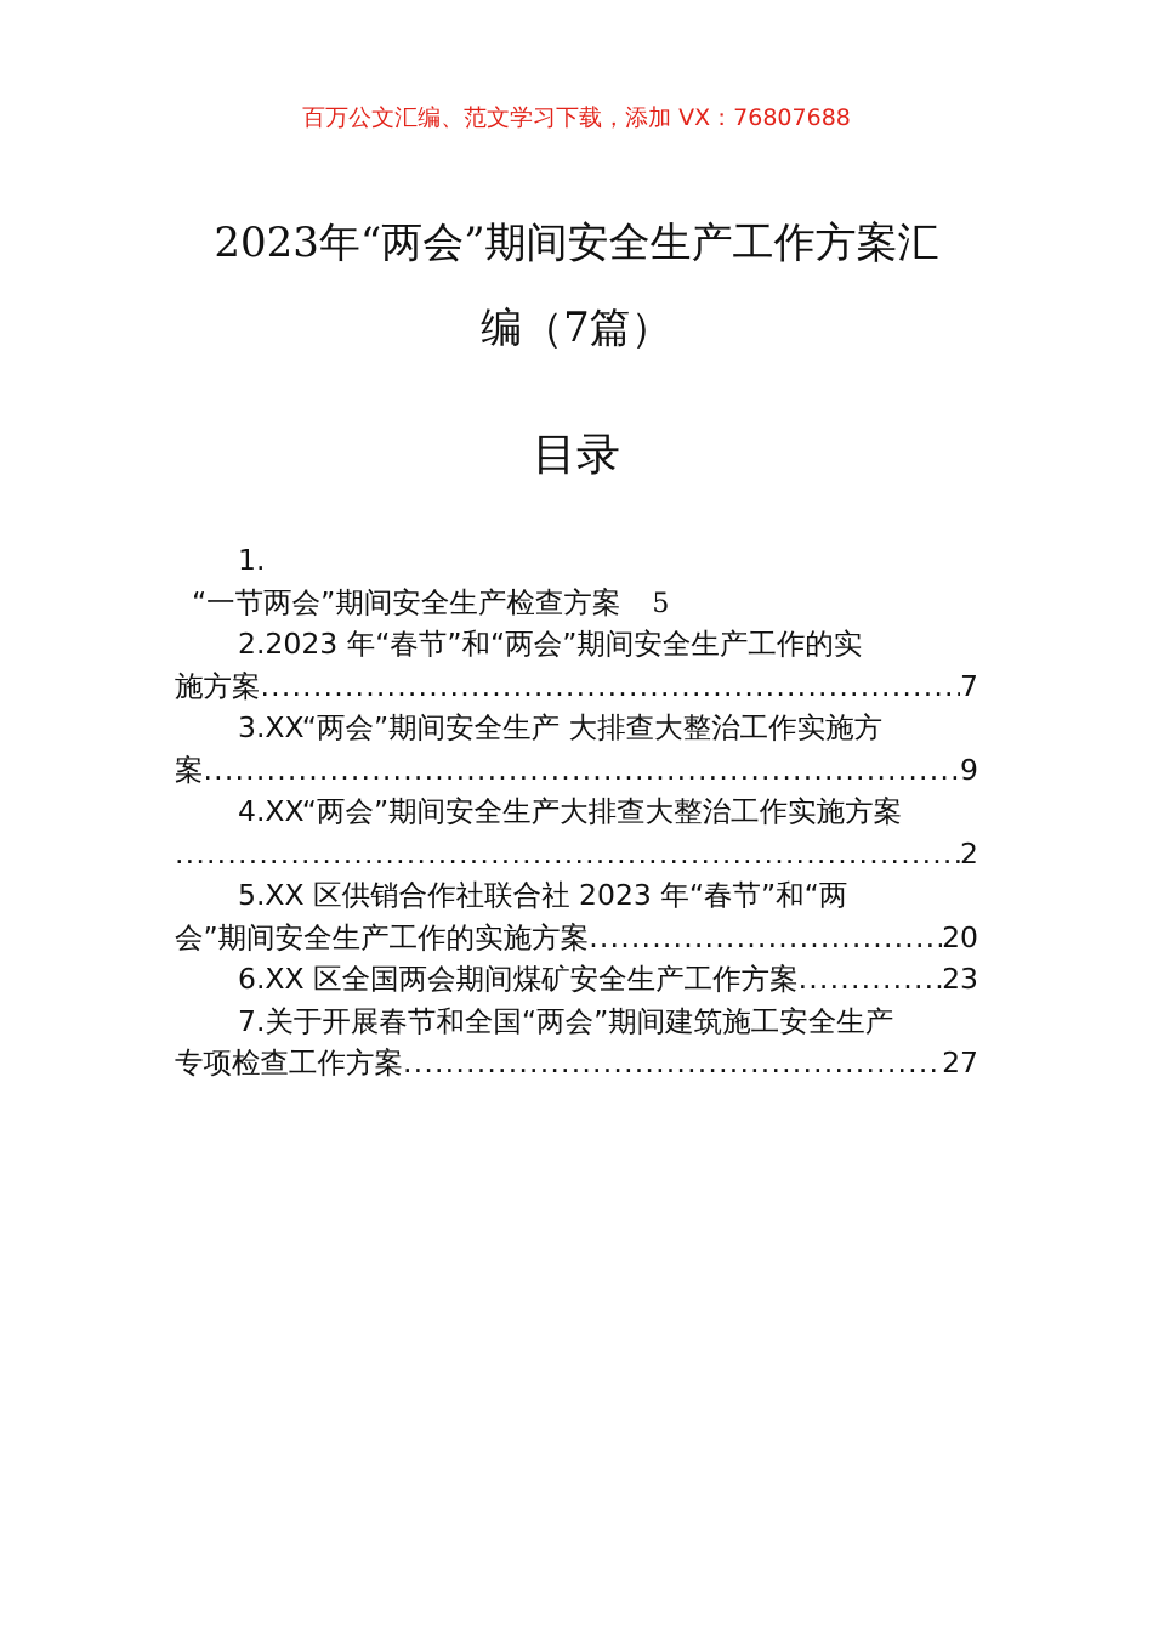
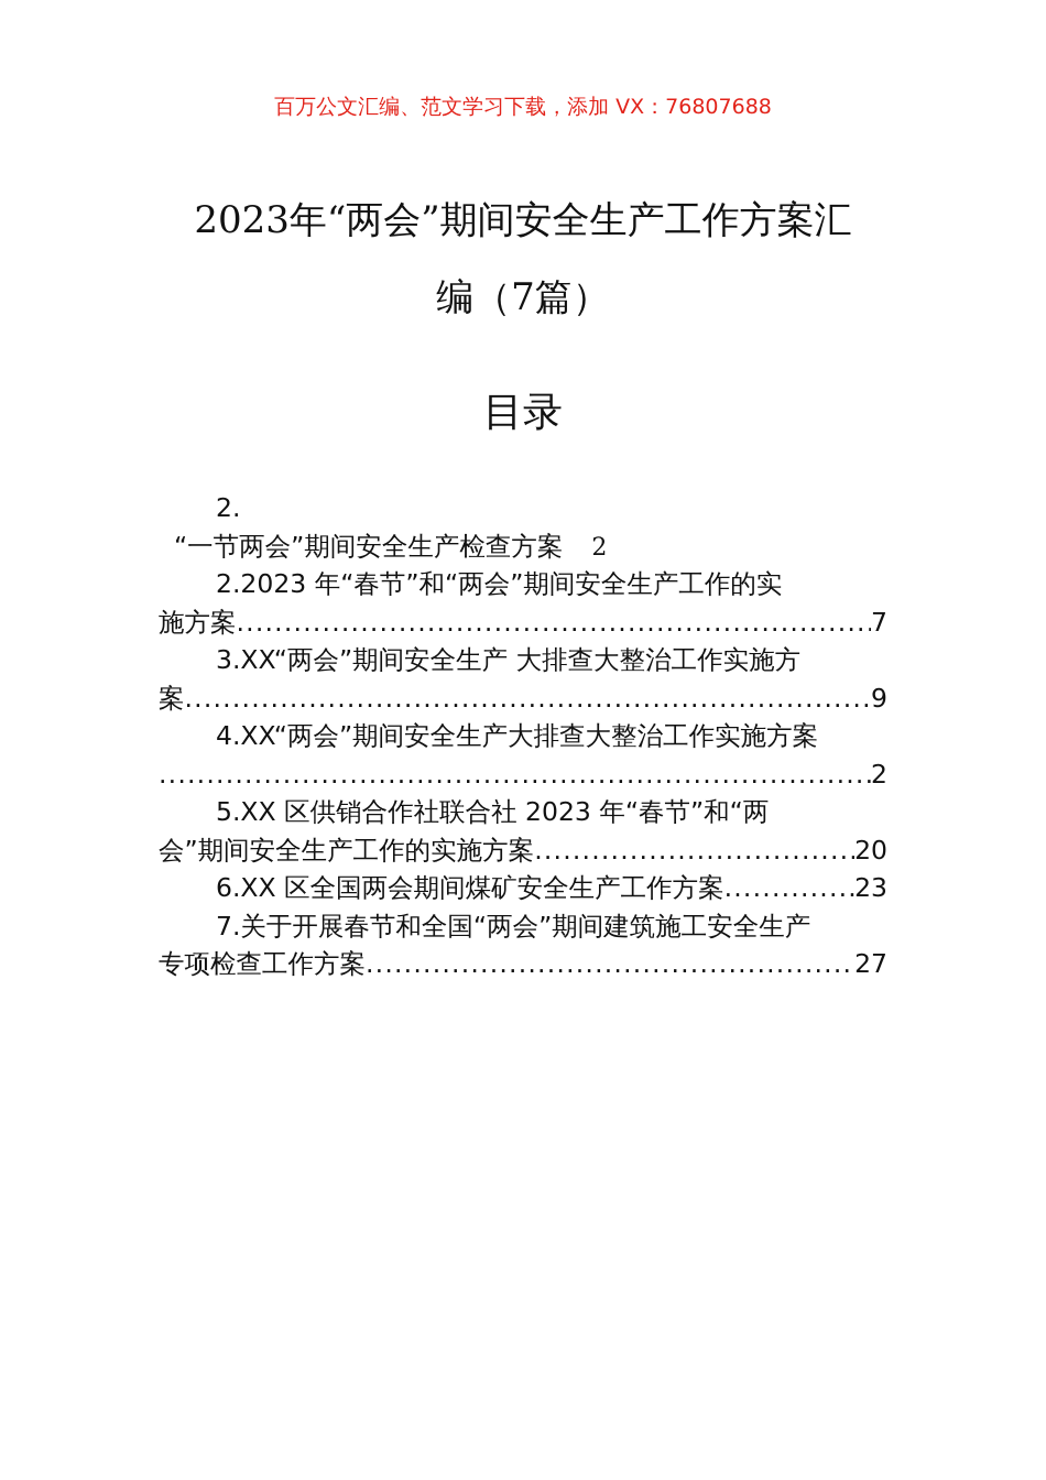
  百万公文汇编、范文学习下载，添加 VX：76807688
  2023年“两会”期间安全生产工作方案汇
  编（7篇）
  目录
- 1.
+ 2.
- “一节两会”期间安全生产检查方案 5
+ “一节两会”期间安全生产检查方案 2
  2.2023 年“春节”和“两会”期间安全生产工作的实
  施方案
  7
  3.XX“两会”期间安全生产 大排查大整治工作实施方
  案
  9
  4.XX“两会”期间安全生产大排查大整治工作实施方案
  2
  5.XX 区供销合作社联合社 2023 年“春节”和“两
  会”期间安全生产工作的实施方案
  20
  6.XX 区全国两会期间煤矿安全生产工作方案
  23
  7.关于开展春节和全国“两会”期间建筑施工安全生产
  专项检查工作方案
  27
